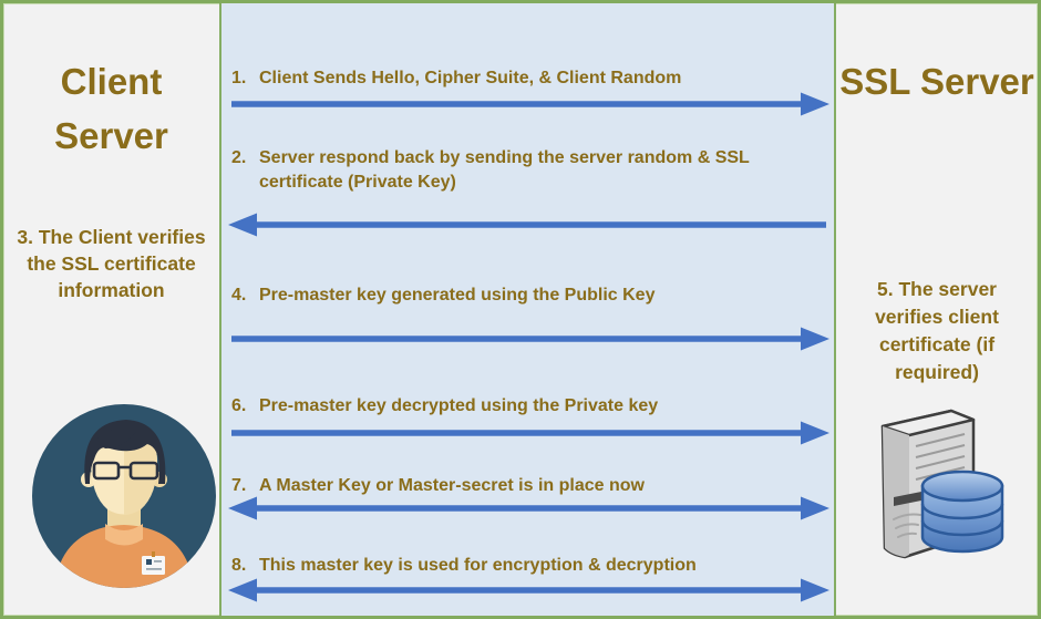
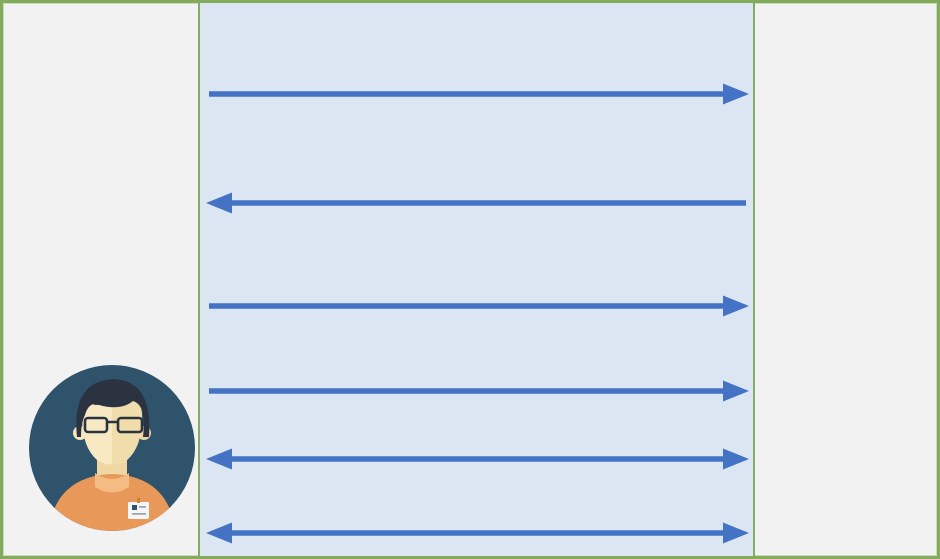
- Client Server
- 3. The Client verifies the SSL certificate information
- 1.
- Client Sends Hello, Cipher Suite, & Client Random
- 2.
- Server respond back by sending the server random & SSL certificate (Private Key)
- 4.
- Pre-master key generated using the Public Key
- 6.
- Pre-master key decrypted using the Private key
- 7.
- A Master Key or Master-secret is in place now
- 8.
- This master key is used for encryption & decryption
- SSL Server
- 5. The server verifies client certificate (if required)
